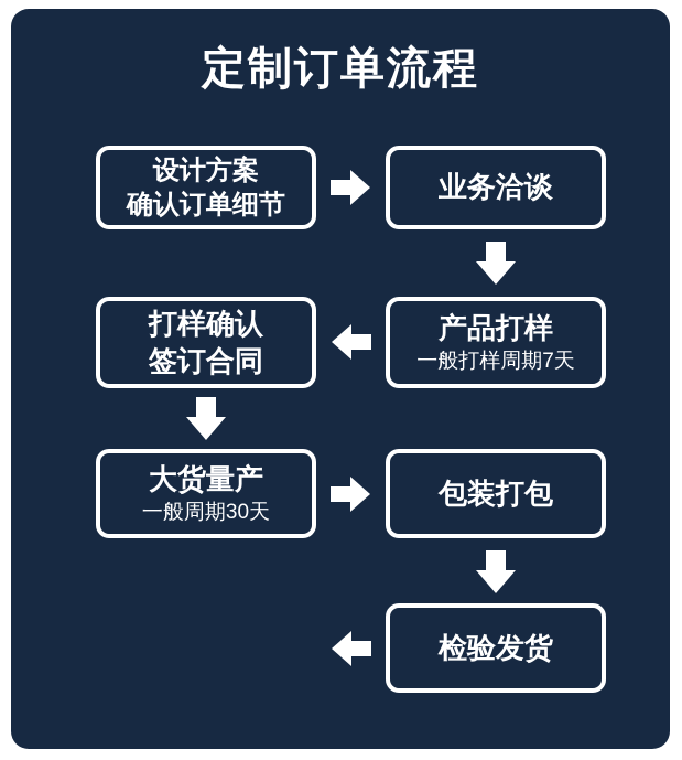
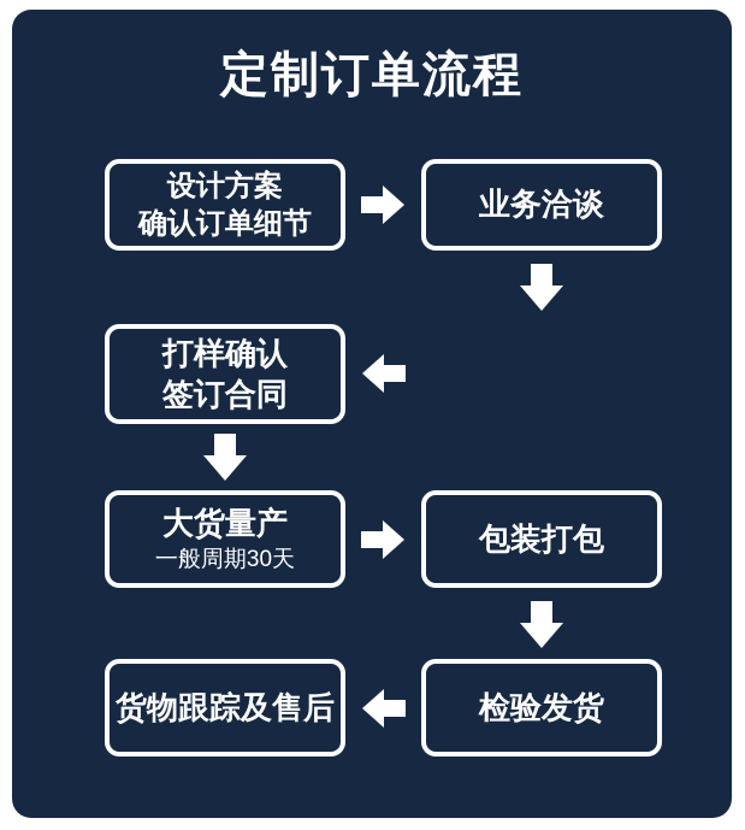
  定制订单流程
  设计方案
  确认订单细节
  业务洽谈
  打样确认
  签订合同
- 产品打样
- 一般打样周期7天
  大货量产
  一般周期30天
  包装打包
+ 货物跟踪及售后
  检验发货
